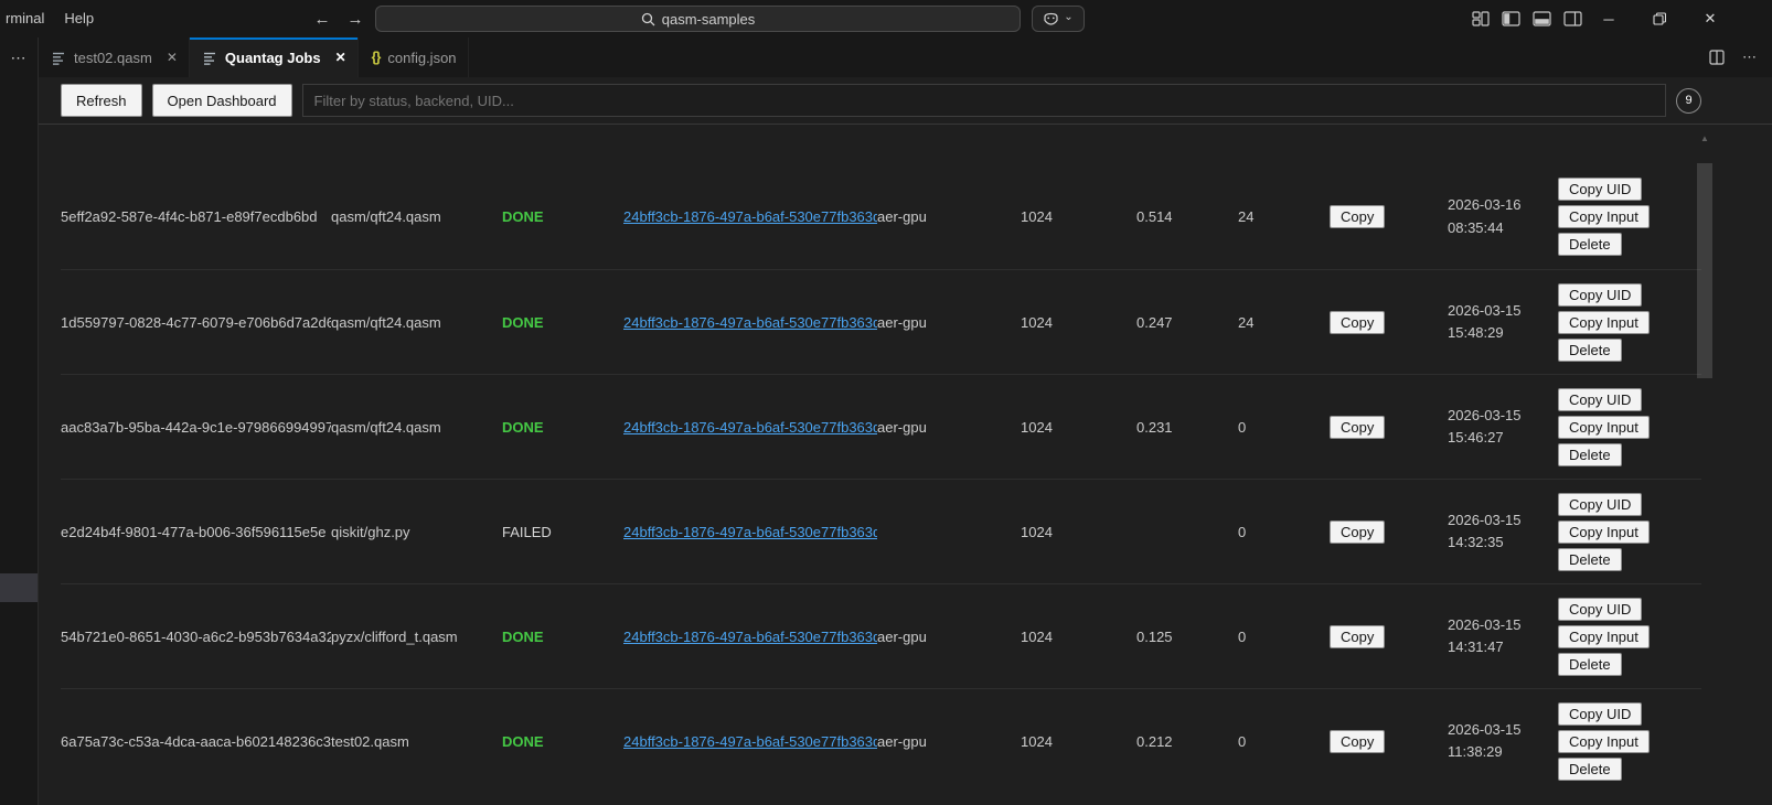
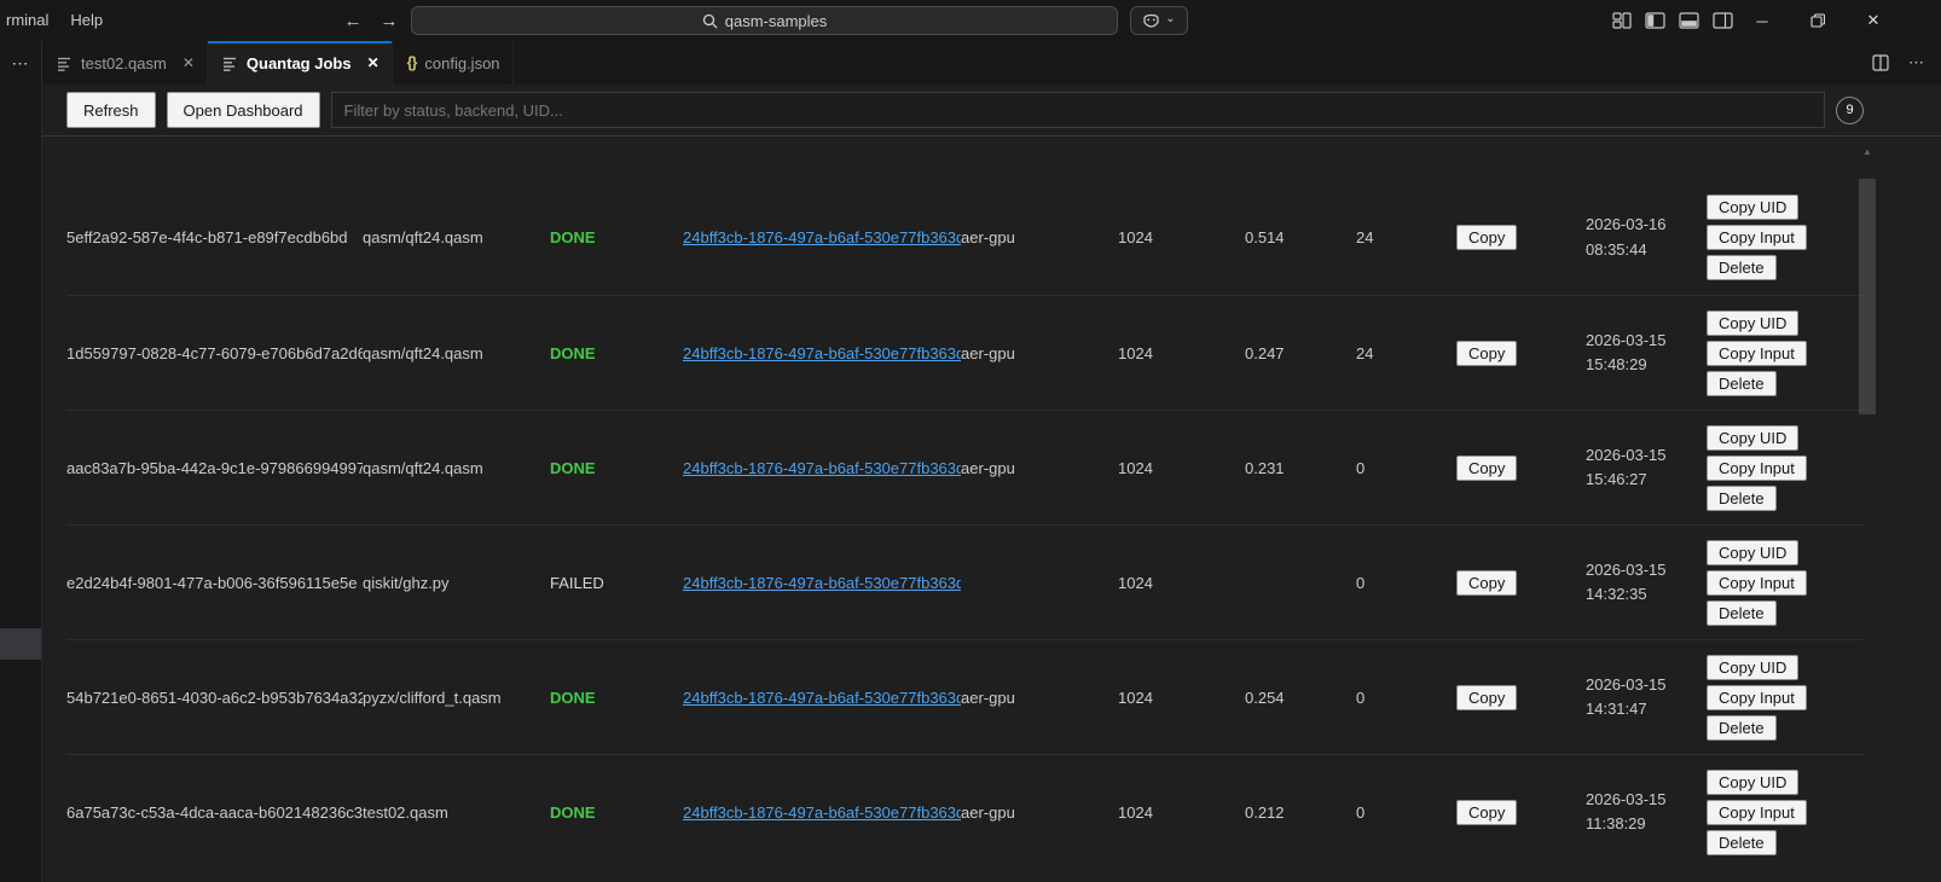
  rminal
  Help
  ←
  →
  qasm-samples
  ⌄
  ─
  ✕
  ⋯
  test02.qasm
  ✕
  Quantag Jobs
  ✕
  {}
  config.json
  ⋯
  Refresh
  Open Dashboard
  Filter by status, backend, UID...
  9
  5eff2a92-587e-4f4c-b871-e89f7ecdb6bd
  qasm/qft24.qasm
  DONE
  24bff3cb-1876-497a-b6af-530e77fb363d
  aer-gpu
  1024
  0.514
  24
  Copy
  2026-03-16
  08:35:44
  Copy UID
  Copy Input
  Delete
  1d559797-0828-4c77-6079-e706b6d7a2d6
  qasm/qft24.qasm
  DONE
  24bff3cb-1876-497a-b6af-530e77fb363d
  aer-gpu
  1024
  0.247
  24
  Copy
  2026-03-15
  15:48:29
  Copy UID
  Copy Input
  Delete
  aac83a7b-95ba-442a-9c1e-979866994997
  qasm/qft24.qasm
  DONE
  24bff3cb-1876-497a-b6af-530e77fb363d
  aer-gpu
  1024
  0.231
  0
  Copy
  2026-03-15
  15:46:27
  Copy UID
  Copy Input
  Delete
  e2d24b4f-9801-477a-b006-36f596115e5e
  qiskit/ghz.py
  FAILED
  24bff3cb-1876-497a-b6af-530e77fb363d
  1024
  0
  Copy
  2026-03-15
  14:32:35
  Copy UID
  Copy Input
  Delete
  54b721e0-8651-4030-a6c2-b953b7634a32
  pyzx/clifford_t.qasm
  DONE
  24bff3cb-1876-497a-b6af-530e77fb363d
  aer-gpu
  1024
- 0.125
+ 0.254
  0
  Copy
  2026-03-15
  14:31:47
  Copy UID
  Copy Input
  Delete
  6a75a73c-c53a-4dca-aaca-b602148236c3
  test02.qasm
  DONE
  24bff3cb-1876-497a-b6af-530e77fb363d
  aer-gpu
  1024
  0.212
  0
  Copy
  2026-03-15
  11:38:29
  Copy UID
  Copy Input
  Delete
  ▲
